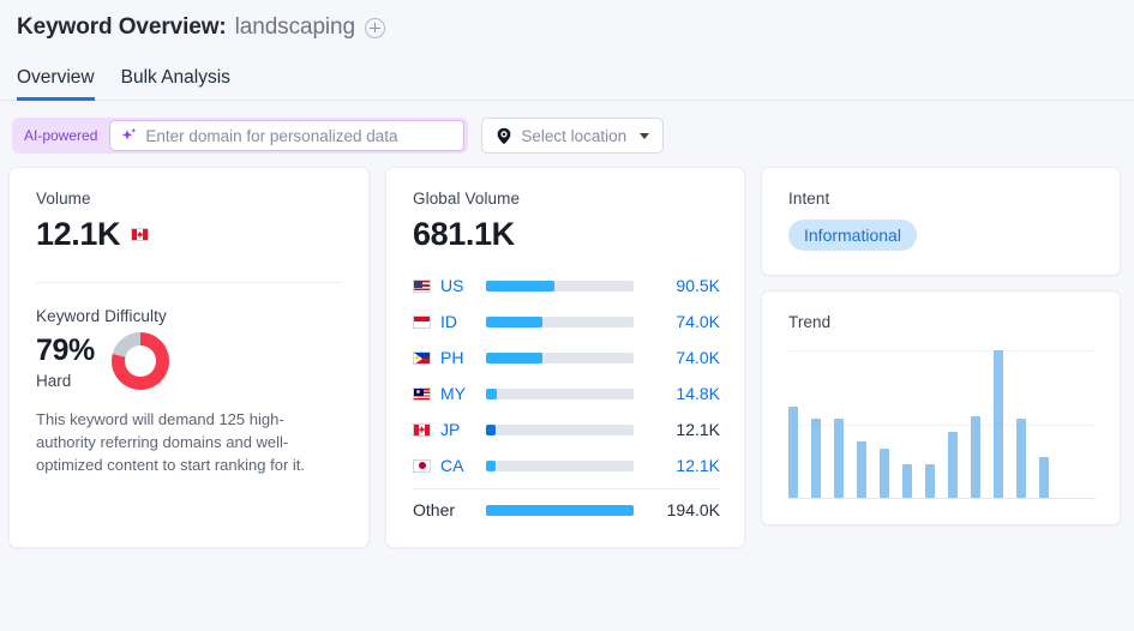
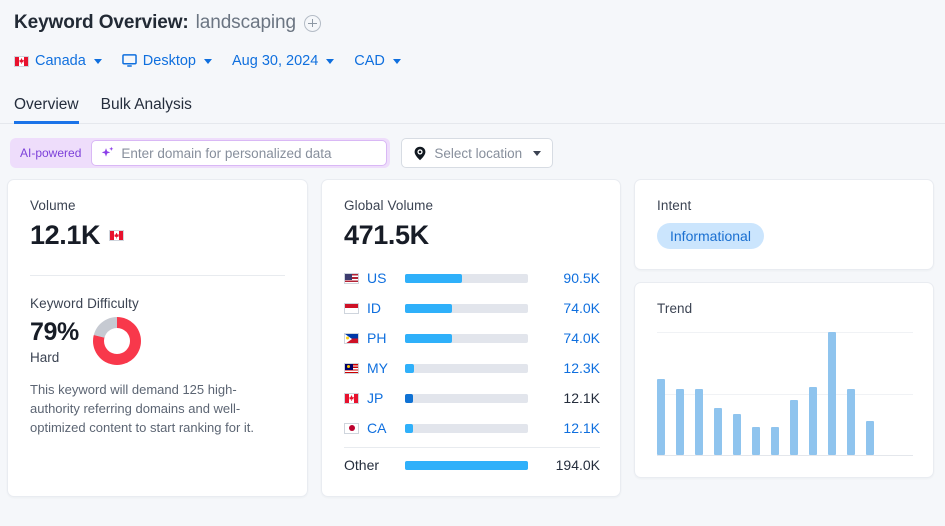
  Keyword Overview:
  landscaping
+ Canada
+ Desktop
+ Aug 30, 2024
+ CAD
  Overview
  Bulk Analysis
  AI-powered
  Enter domain for personalized data
  Select location
  Volume
  12.1K
  Keyword Difficulty
  79%
  Hard
  This keyword will demand 125 high-authority referring domains and well-optimized content to start ranking for it.
  Global Volume
- 681.1K
+ 471.5K
  US
  90.5K
  ID
  74.0K
  PH
  74.0K
  MY
- 14.8K
+ 12.3K
  JP
  12.1K
  CA
  12.1K
  Other
  194.0K
  Intent
  Informational
  Trend
